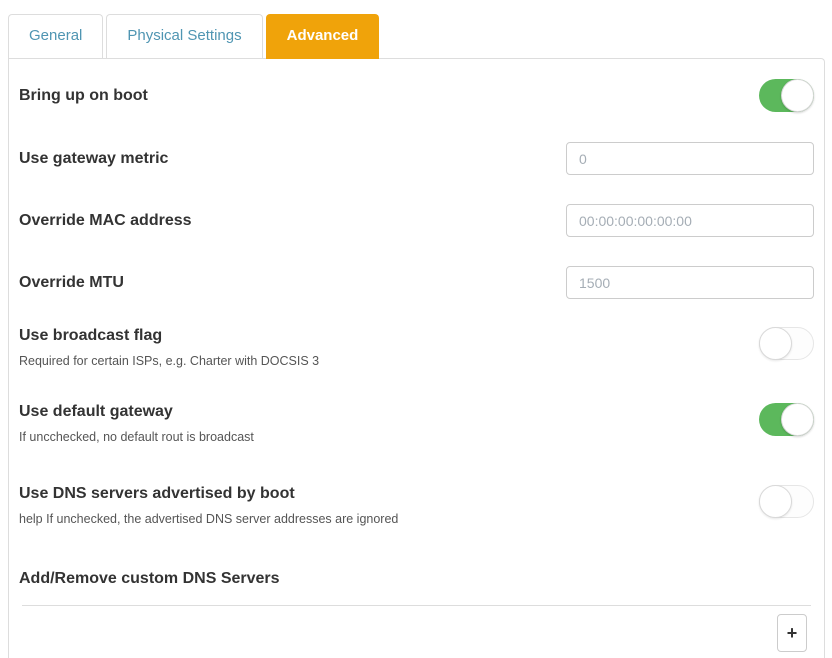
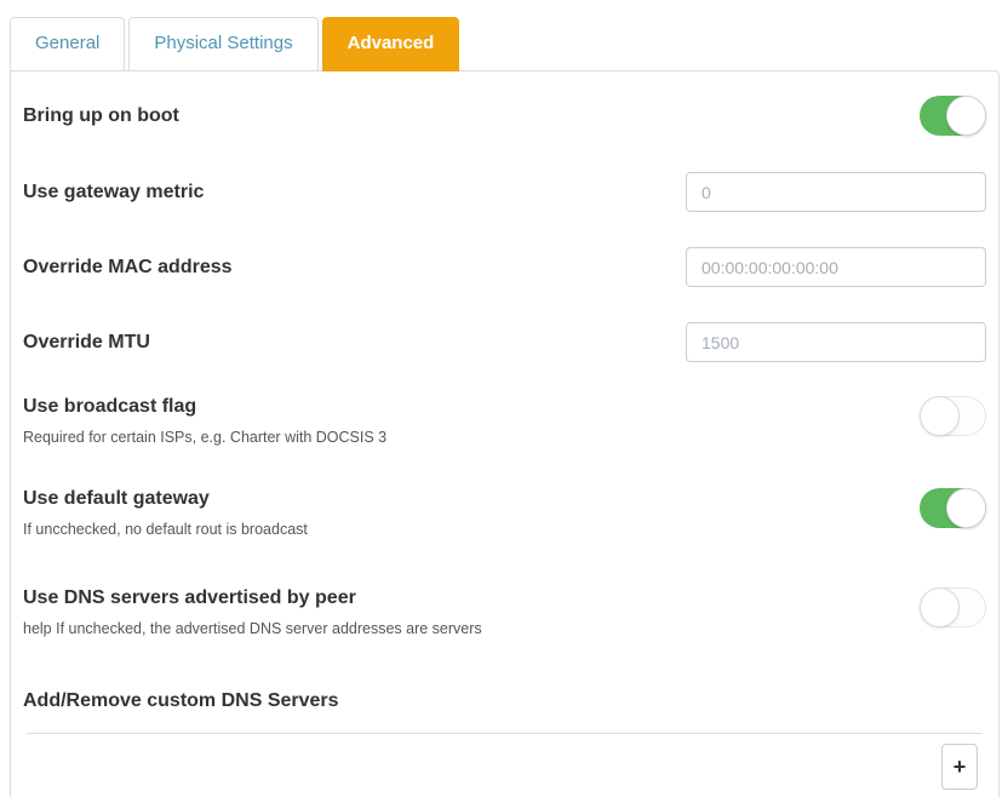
  General
  Physical Settings
  Advanced
  Bring up on boot
  Use gateway metric
  0
  Override MAC address
  00:00:00:00:00:00
  Override MTU
  1500
  Use broadcast flag
  Required for certain ISPs, e.g. Charter with DOCSIS 3
  Use default gateway
  If uncchecked, no default rout is broadcast
- Use DNS servers advertised by boot
+ Use DNS servers advertised by peer
- help If unchecked, the advertised DNS server addresses are ignored
+ help If unchecked, the advertised DNS server addresses are servers
  Add/Remove custom DNS Servers
  +
